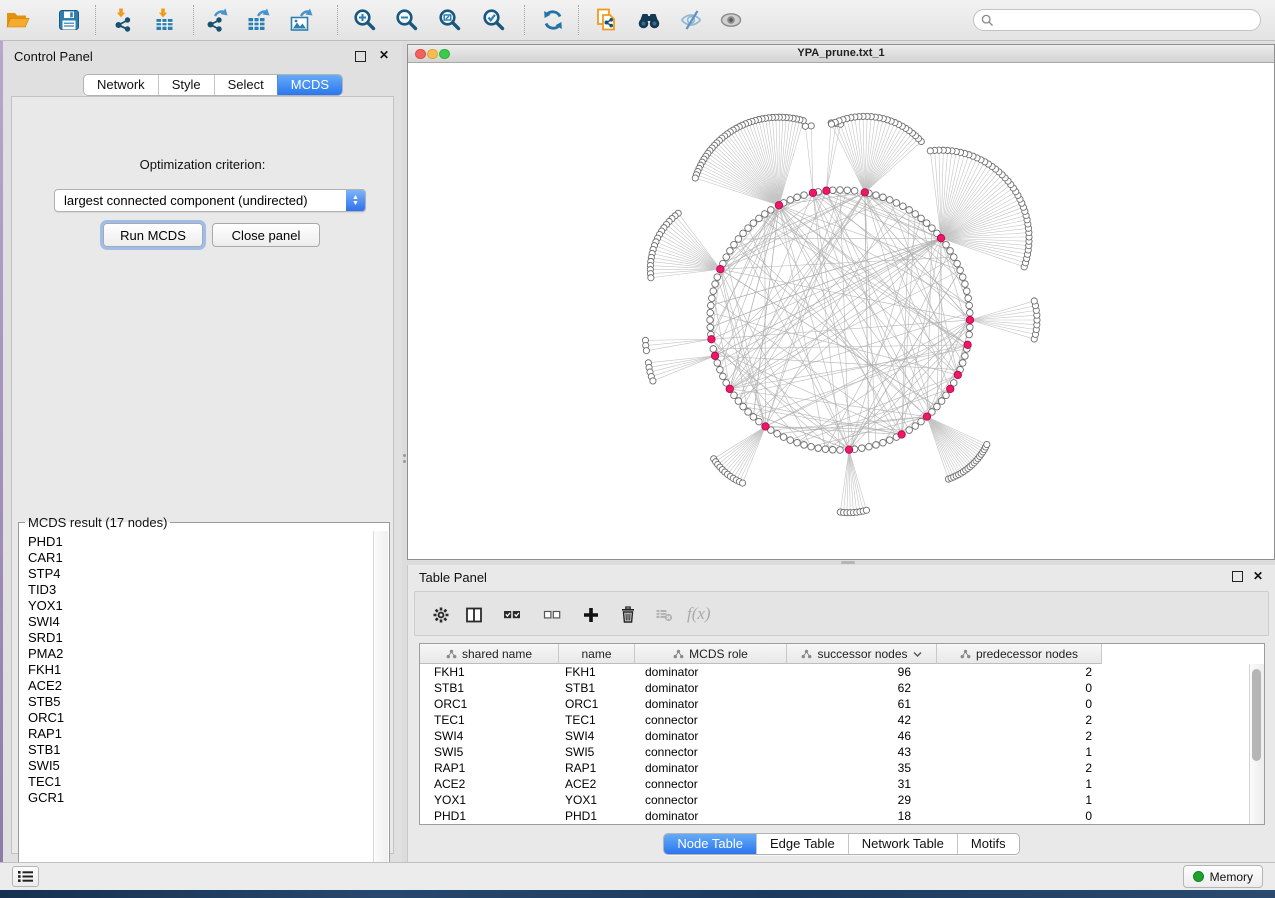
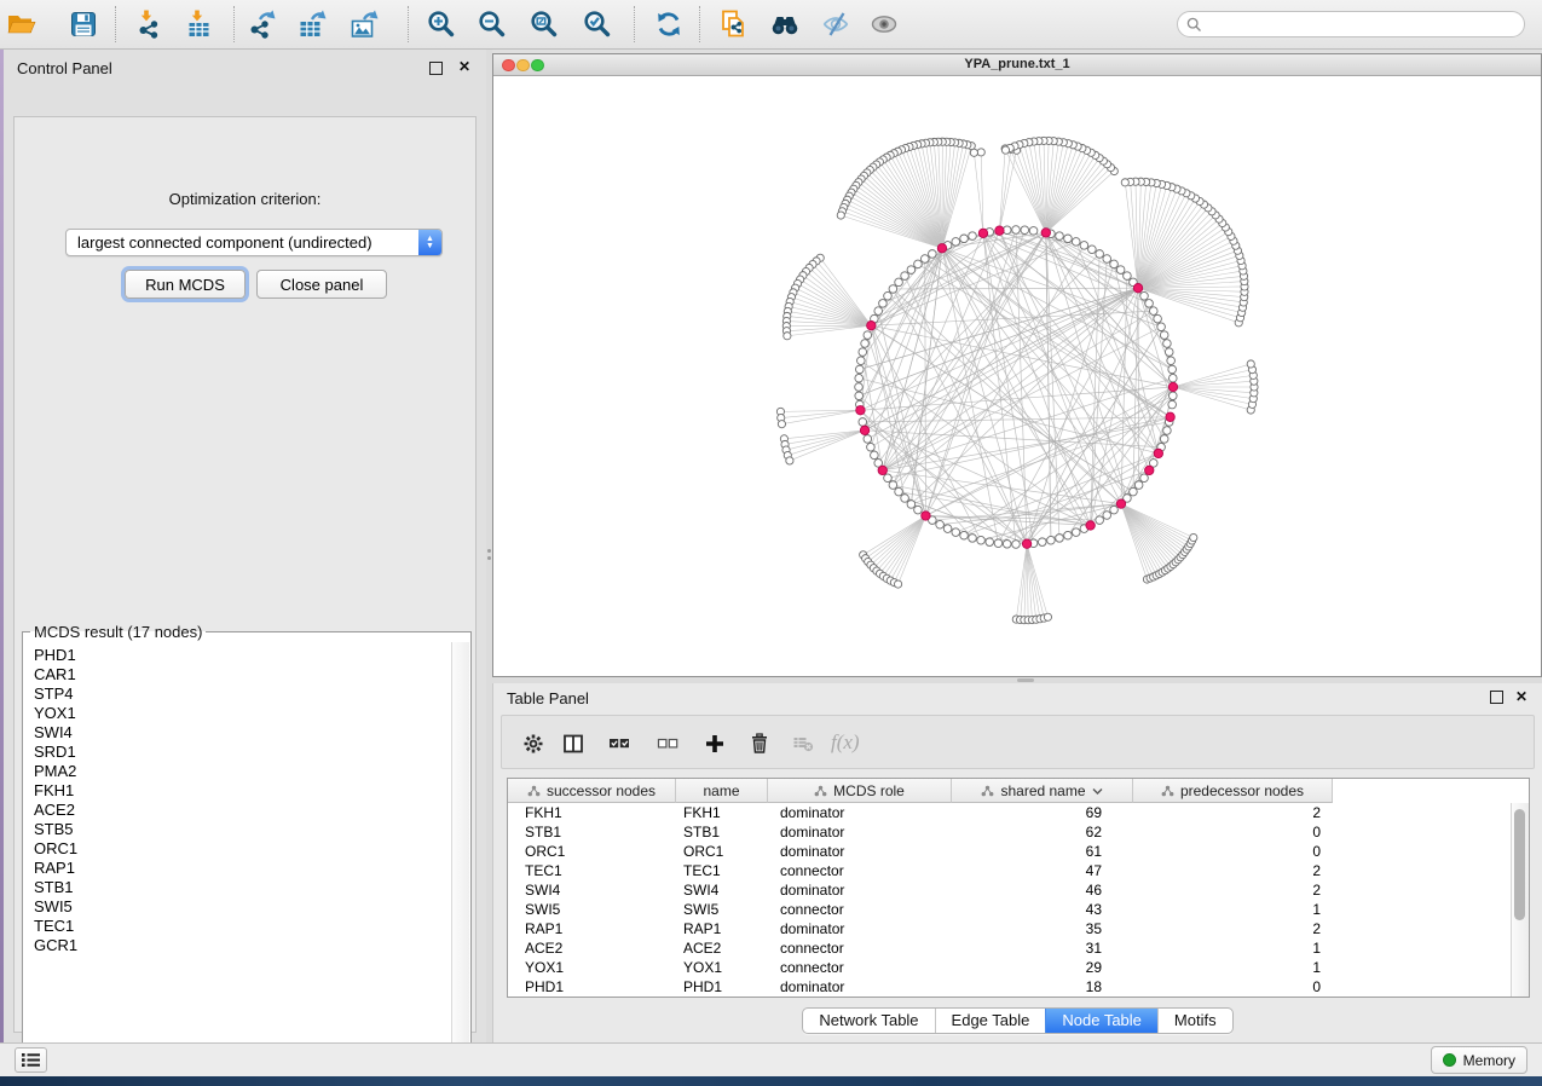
  Control Panel
  ✕
- Network
- Style
- Select
- MCDS
  Optimization criterion:
  largest connected component (undirected)
  Run MCDS
  Close panel
  MCDS result (17 nodes)
  PHD1
  CAR1
  STP4
- TID3
  YOX1
  SWI4
  SRD1
  PMA2
  FKH1
  ACE2
  STB5
  ORC1
  RAP1
  STB1
  SWI5
  TEC1
  GCR1
  YPA_prune.txt_1
  Table Panel
  ✕
  f(x)
- shared name
+ successor nodes
  name
  MCDS role
- successor nodes
+ shared name
  predecessor nodes
  FKH1
  FKH1
  dominator
- 96
+ 69
  2
  STB1
  STB1
  dominator
  62
  0
  ORC1
  ORC1
  dominator
  61
  0
  TEC1
  TEC1
  connector
- 42
+ 47
  2
  SWI4
  SWI4
  dominator
  46
  2
  SWI5
  SWI5
  connector
  43
  1
  RAP1
  RAP1
  dominator
  35
  2
  ACE2
  ACE2
  connector
  31
  1
  YOX1
  YOX1
  connector
  29
  1
  PHD1
  PHD1
  dominator
  18
  0
- Node Table
+ Network Table
  Edge Table
- Network Table
+ Node Table
  Motifs
  Memory
